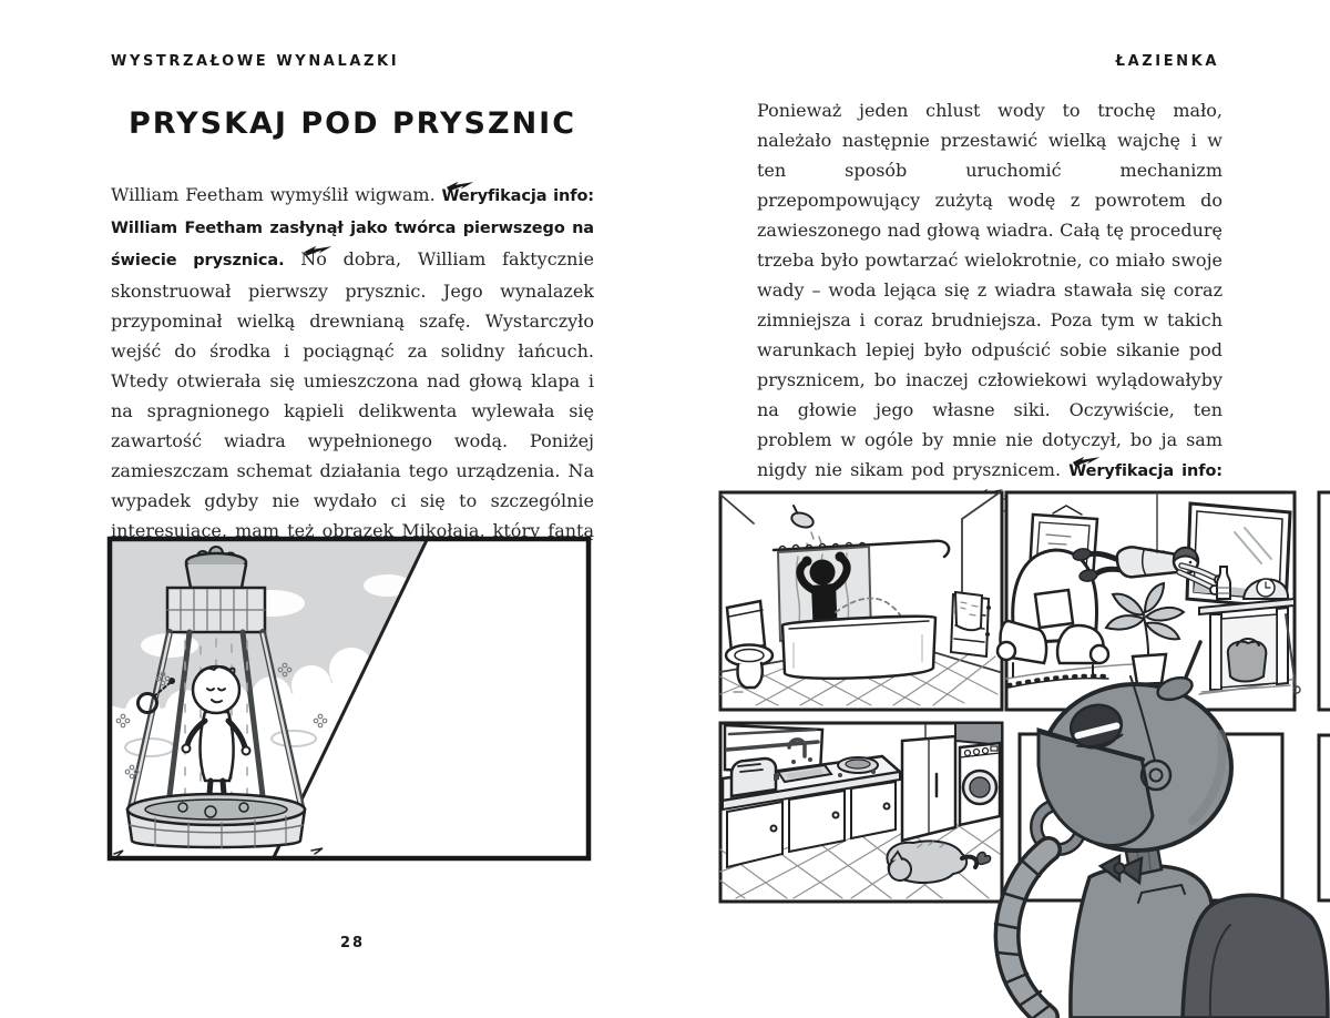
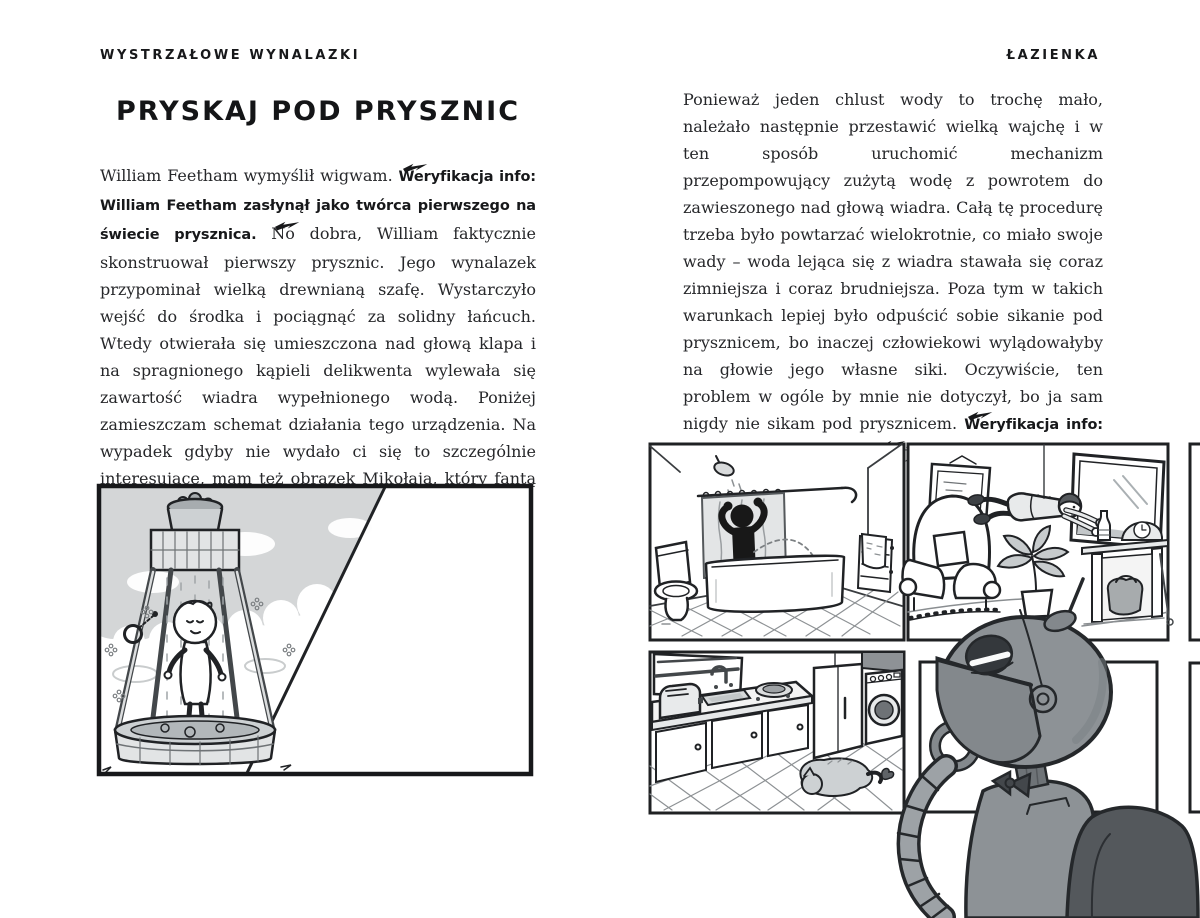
  WYSTRZAŁOWE WYNALAZKI
  ŁAZIENKA
  PRYSKAJ POD PRYSZNIC
  William Feetham wymyślił wigwam. Weryfikacja info: William Feetham zasłynął jako twórca pierwszego na świecie prysznica. No dobra, William faktycznie skonstruował pierwszy prysznic. Jego wynalazek przypominał wielką drewnianą szafę. Wystarczyło wejść do środka i pociągnąć za solidny łańcuch. Wtedy otwierała się umieszczona nad głową klapa i na spragnionego kąpieli delikwenta wylewała się zawartość wiadra wypełnionego wodą. Poniżej zamieszczam schemat działania tego urządzenia. Na wypadek gdyby nie wydało ci się to szczególnie interesujące, mam też obrazek Mikołaja, który fantą
  Ponieważ jeden chlust wody to trochę mało, należało następnie przestawić wielką wajchę i w ten sposób uruchomić mechanizm przepompowujący zużytą wodę z powrotem do zawieszonego nad głową wiadra. Całą tę procedurę trzeba było powtarzać wielokrotnie, co miało swoje wady – woda lejąca się z wiadra stawała się coraz zimniejsza i coraz brudniejsza. Poza tym w takich warunkach lepiej było odpuścić sobie sikanie pod prysznicem, bo inaczej człowiekowi wylądowałyby na głowie jego własne siki. Oczywiście, ten problem w ogóle by mnie nie dotyczył, bo ja sam nigdy nie sikam pod prysznicem. Weryfikacja info:
- 28
